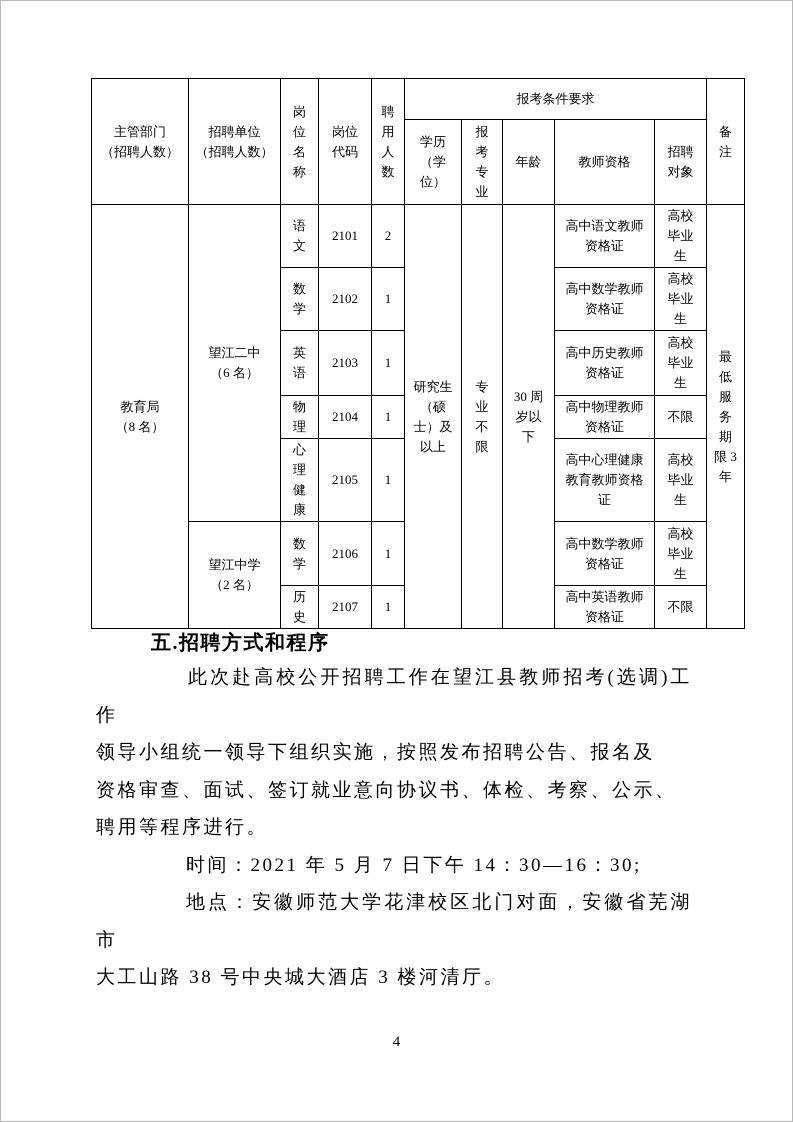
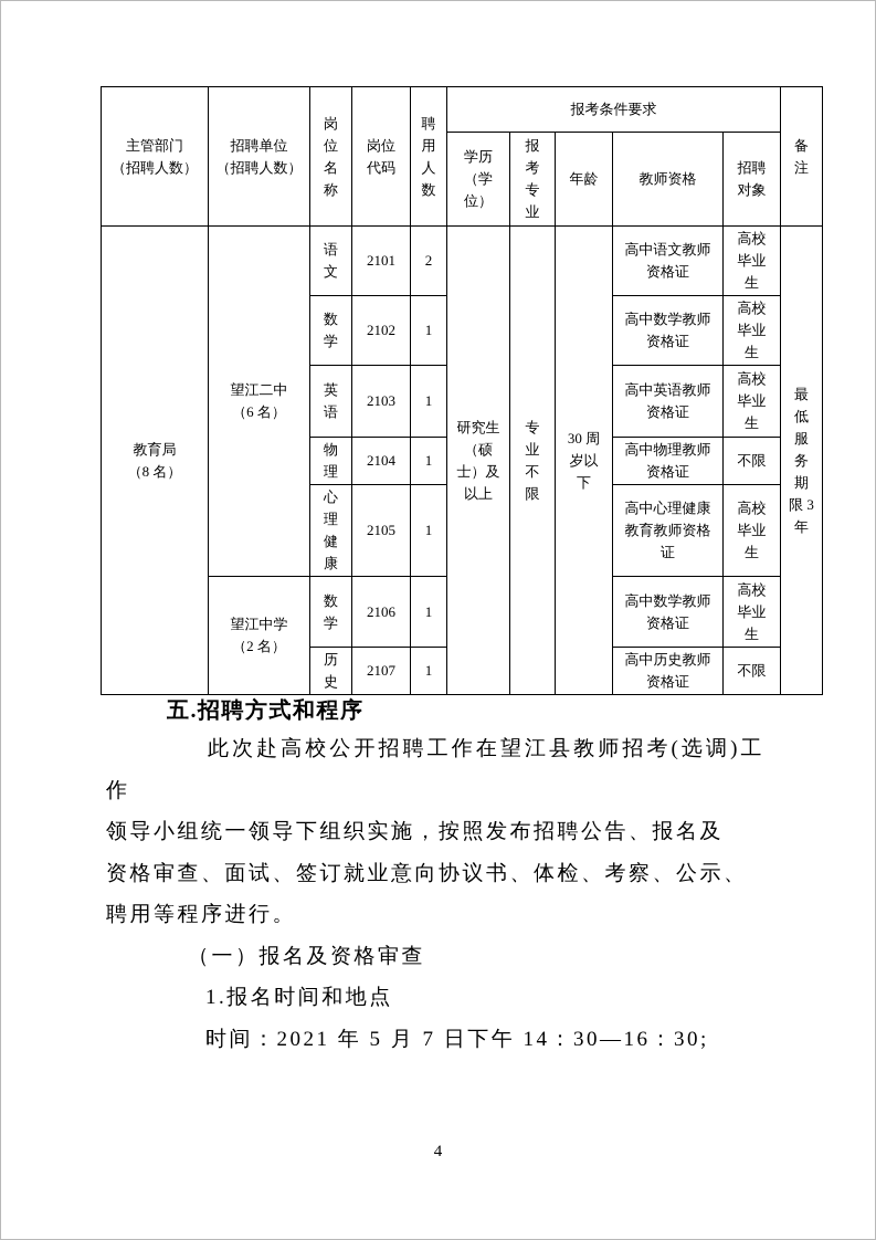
  主管部门 （招聘人数）	招聘单位 （招聘人数）	岗 位 名 称	岗位 代码	聘 用 人 数	报考条件要求	备 注
  学历 （学 位）	报 考 专 业	年龄	教师资格	招聘 对象
  教育局 （8 名）	望江二中 （6 名）	语 文	2101	2	研究生 （硕 士）及 以上	专 业 不 限	30 周 岁以 下	高中语文教师 资格证	高校 毕业 生	最 低 服 务 期 限 3 年
  数 学	2102	1	高中数学教师 资格证	高校 毕业 生
- 英 语	2103	1	高中历史教师 资格证	高校 毕业 生
+ 英 语	2103	1	高中英语教师 资格证	高校 毕业 生
  物 理	2104	1	高中物理教师 资格证	不限
  心 理 健 康	2105	1	高中心理健康 教育教师资格 证	高校 毕业 生
  望江中学 （2 名）	数 学	2106	1	高中数学教师 资格证	高校 毕业 生
- 历 史	2107	1	高中英语教师 资格证	不限
+ 历 史	2107	1	高中历史教师 资格证	不限
  五.招聘方式和程序
  此次赴高校公开招聘工作在望江县教师招考(选调)工作
  领导小组统一领导下组织实施，按照发布招聘公告、报名及
  资格审查、面试、签订就业意向协议书、体检、考察、公示、
  聘用等程序进行。
+ （一）报名及资格审查
+ 1.报名时间和地点
  时间：2021 年 5 月 7 日下午 14：30—16：30;
- 地点：安徽师范大学花津校区北门对面，安徽省芜湖市
- 大工山路 38 号中央城大酒店 3 楼河清厅。
  4
